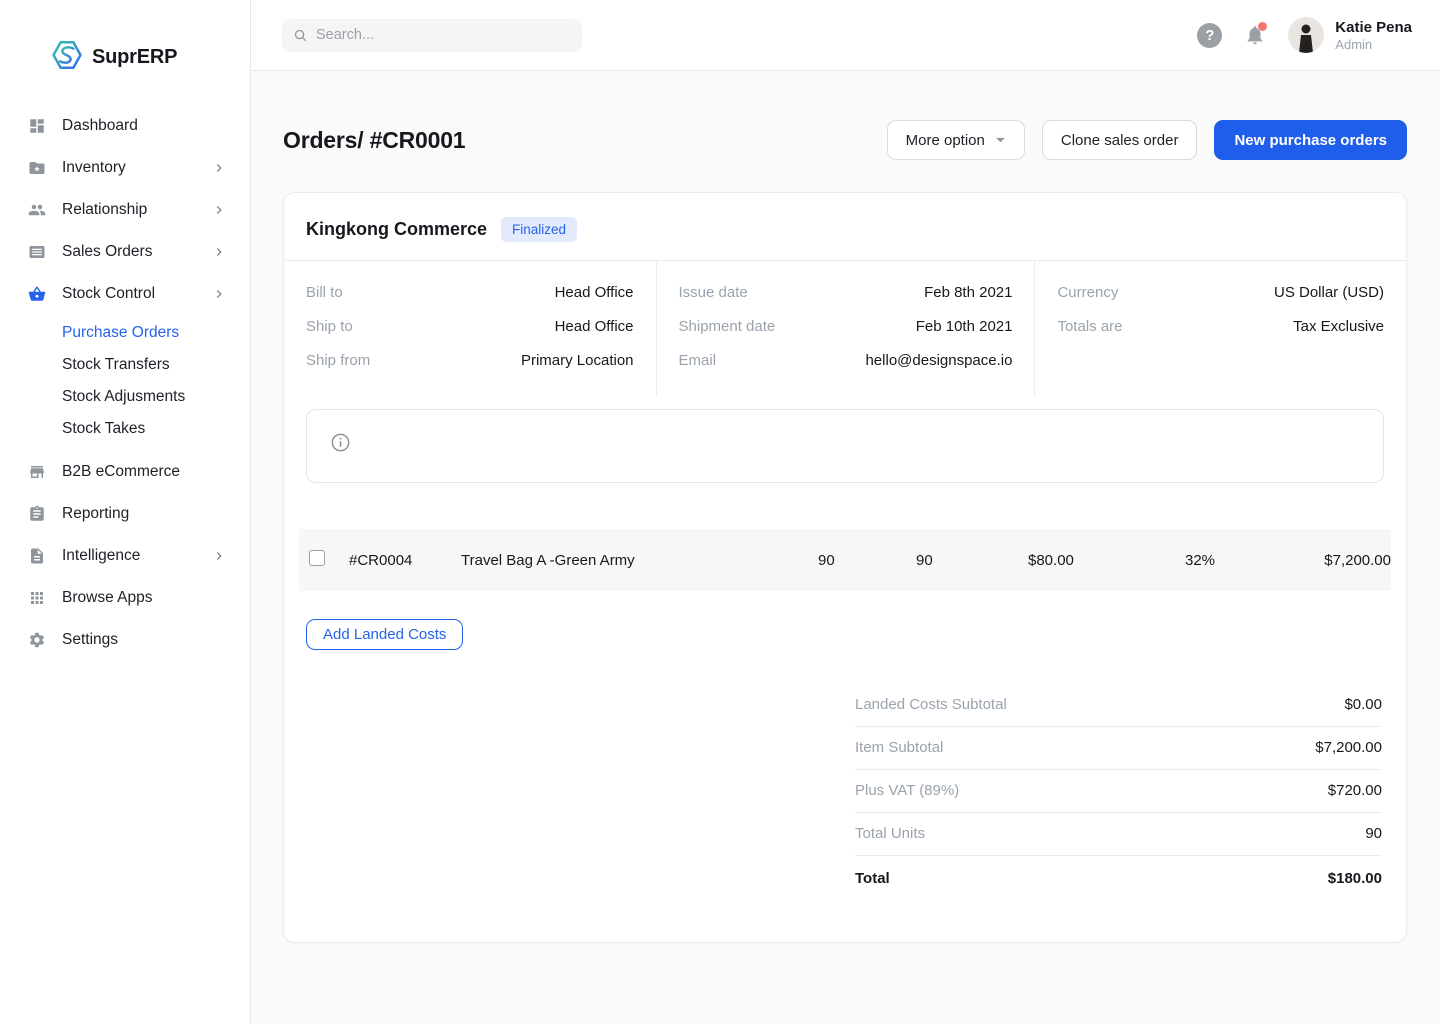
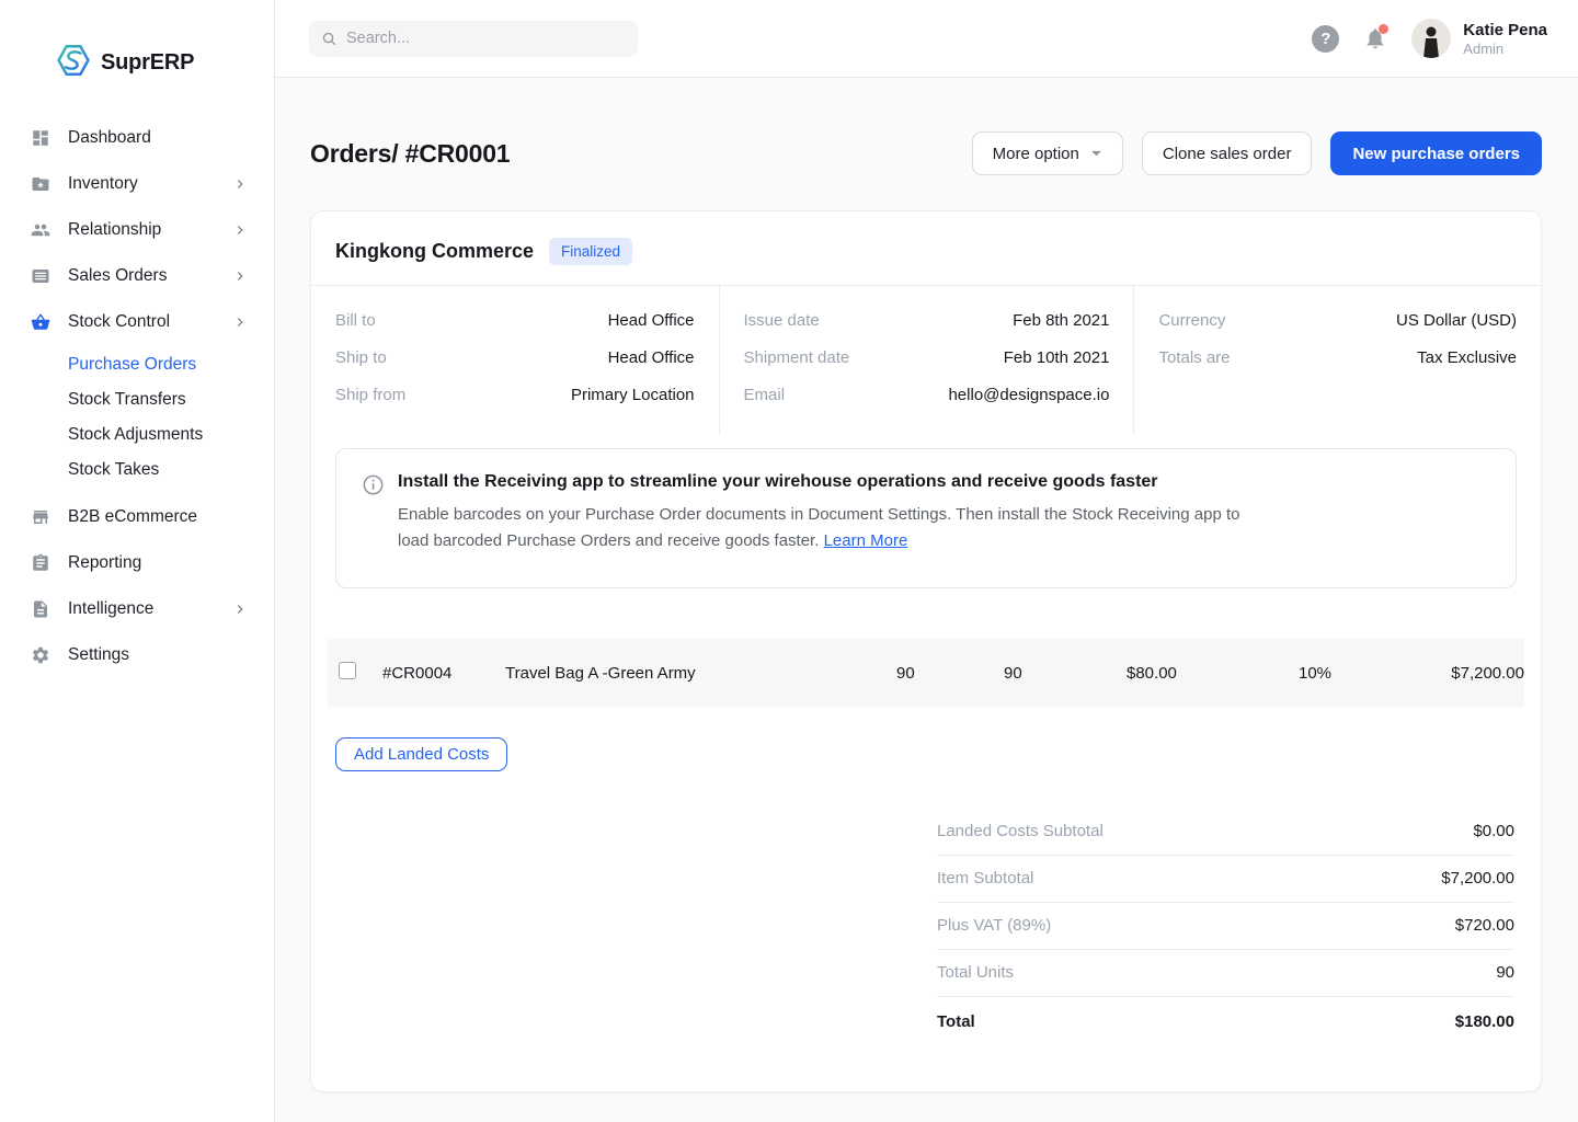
  SuprERP
  Dashboard
  Inventory
  Relationship
  Sales Orders
  Stock Control
  Purchase Orders
  Stock Transfers
  Stock Adjusments
  Stock Takes
  B2B eCommerce
  Reporting
  Intelligence
- Browse Apps
  Settings
  Search...
  ?
  Katie Pena
  Admin
  Orders/ #CR0001
  More option
  Clone sales order
  New purchase orders
  Kingkong Commerce
  Finalized
  Bill to
  Head Office
  Ship to
  Head Office
  Ship from
  Primary Location
  Issue date
  Feb 8th 2021
  Shipment date
  Feb 10th 2021
  Email
  hello@designspace.io
  Currency
  US Dollar (USD)
  Totals are
  Tax Exclusive
+ Install the Receiving app to streamline your wirehouse operations and receive goods faster
+ Enable barcodes on your Purchase Order documents in Document Settings. Then install the Stock Receiving app to load barcoded Purchase Orders and receive goods faster. Learn More
  #CR0004
  Travel Bag A -Green Army
  90
  90
  $80.00
- 32%
+ 10%
  $7,200.00
  Add Landed Costs
  Landed Costs Subtotal
  $0.00
  Item Subtotal
  $7,200.00
  Plus VAT (89%)
  $720.00
  Total Units
  90
  Total
  $180.00
